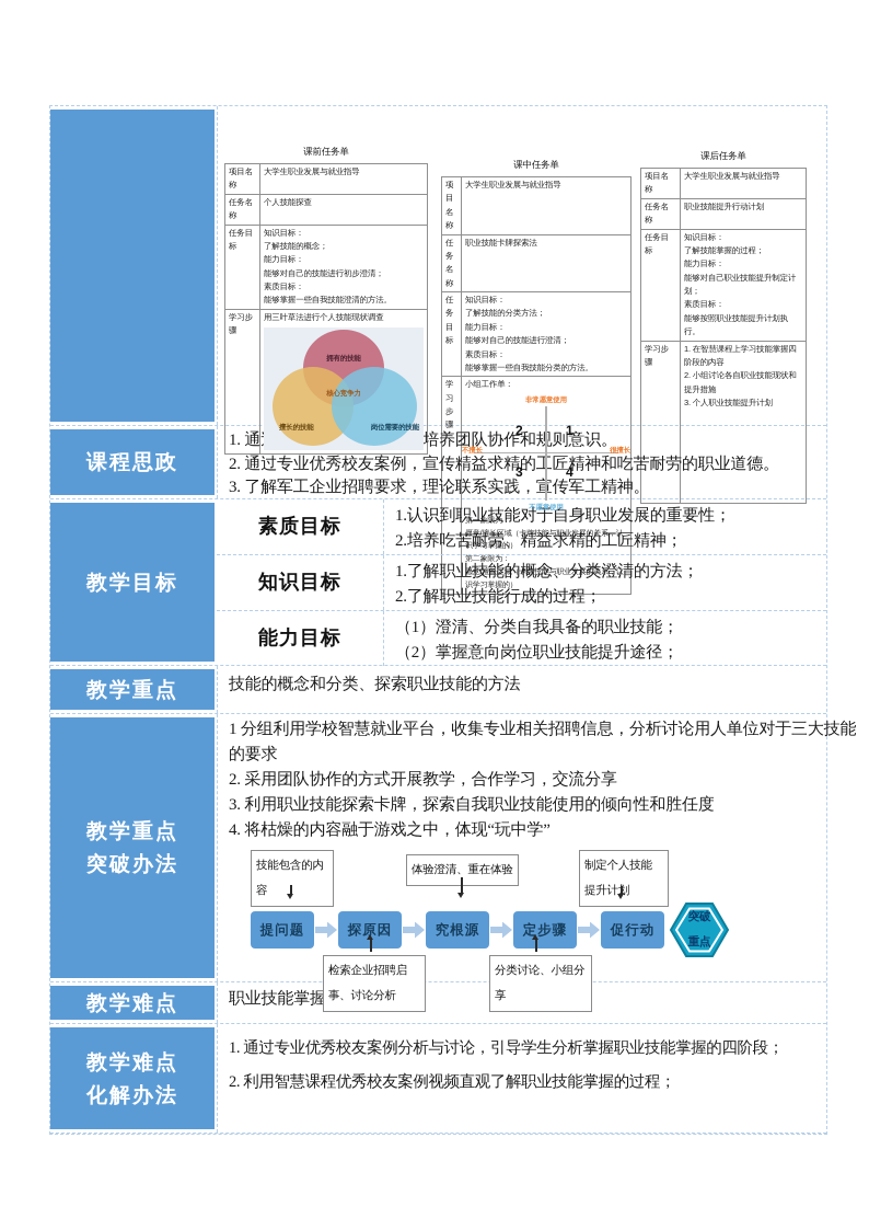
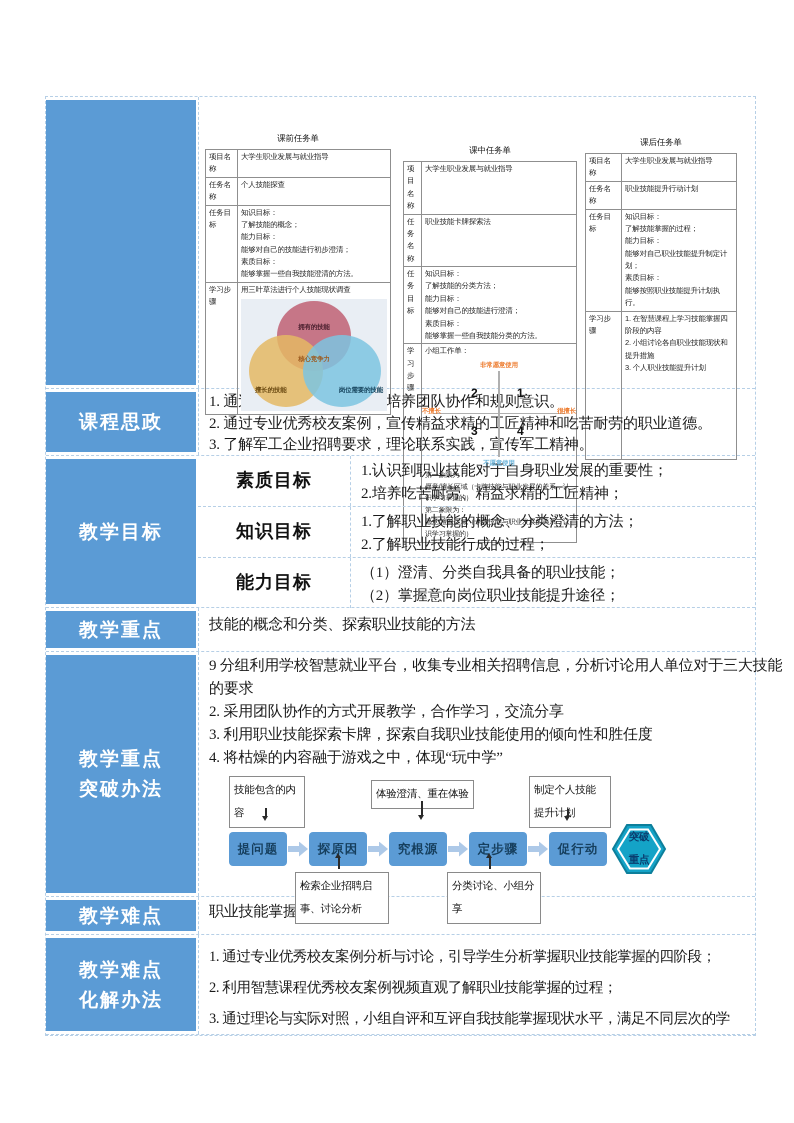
  课前任务单
  项目名称	大学生职业发展与就业指导
  任务名称	个人技能探查
  任务目标	知识目标： 了解技能的概念； 能力目标： 能够对自己的技能进行初步澄清； 素质目标： 能够掌握一些自我技能澄清的方法。
  课中任务单
  项目名称	大学生职业发展与就业指导
  任务名称	职业技能卡牌探索法
  任务目标	知识目标： 了解技能的分类方法； 能力目标： 能够对自己的技能进行澄清； 素质目标： 能够掌握一些自我技能分类的方法。
  课后任务单
  项目名称	大学生职业发展与就业指导
  任务名称	职业技能提升行动计划
  任务目标	知识目标： 了解技能掌握的过程； 能力目标： 能够对自己职业技能提升制定计划； 素质目标： 能够按照职业技能提升计划执行。
  学习步骤	1. 在智慧课程上学习技能掌握四阶段的内容 2. 小组讨论各自职业技能现状和提升措施 3. 个人职业技能提升计划
  课程思政
  2. 通过专业优秀校友案例，宣传精益求精的匠精神和吃苦耐劳的职业道德。
  3. 了解军工企业招聘要求，理论联系实践，传军工精神。
  教学目标
  素质目标
  1.认识到职业技能对于自身职业发展的重要性；
  2.培养吃苦耐劳、精益求精的工匠精神；
  知识目标
  1.了解职业技能的概念、分类澄清的方法；
  2.了解职业技能行成的过程；
  能力目标
  （1）澄清、分类自我具备的职业技能；
  （2）掌握意向岗位职业技能提升途径；
  教学重点
  技能的概念和分类、探索职业技能的方法
  教学重点
  突破办法
- 1 分组利用学校智慧就业平台，收集专业相关招聘信息，分析讨论用人单位对于三大技能的要求
+ 9 分组利用学校智慧就业平台，收集专业相关招聘信息，分析讨论用人单位对于三大技能的要求
  2. 采用团队协作的方式开展教学，合作学习，交流分享
  3. 利用职业技能探索卡牌，探索自我职业技能使用的倾向性和胜任度
  4. 将枯燥的内容融于游戏之中，体现“玩中学”
  技能包含的内容
  体验澄清、重在体验
  制定个人技能提升计划
  提问题
  探原因
  究根源
  定步骤
  促行动
  突破
  重点
  检索企业招聘启事、讨论分析
  分类讨论、小组分享
  教学难点
  教学难点
  化解办法
  1. 通过专业优秀校友案例分析与讨论，引导学生分析掌握职业技能掌握的四阶段；
  2. 利用智慧课程优秀校友案例视频直观了解职业技能掌握的过程；
+ 3. 通过理论与实际对照，小组自评和互评自我技能掌握现状水平，满足不同层次的学
